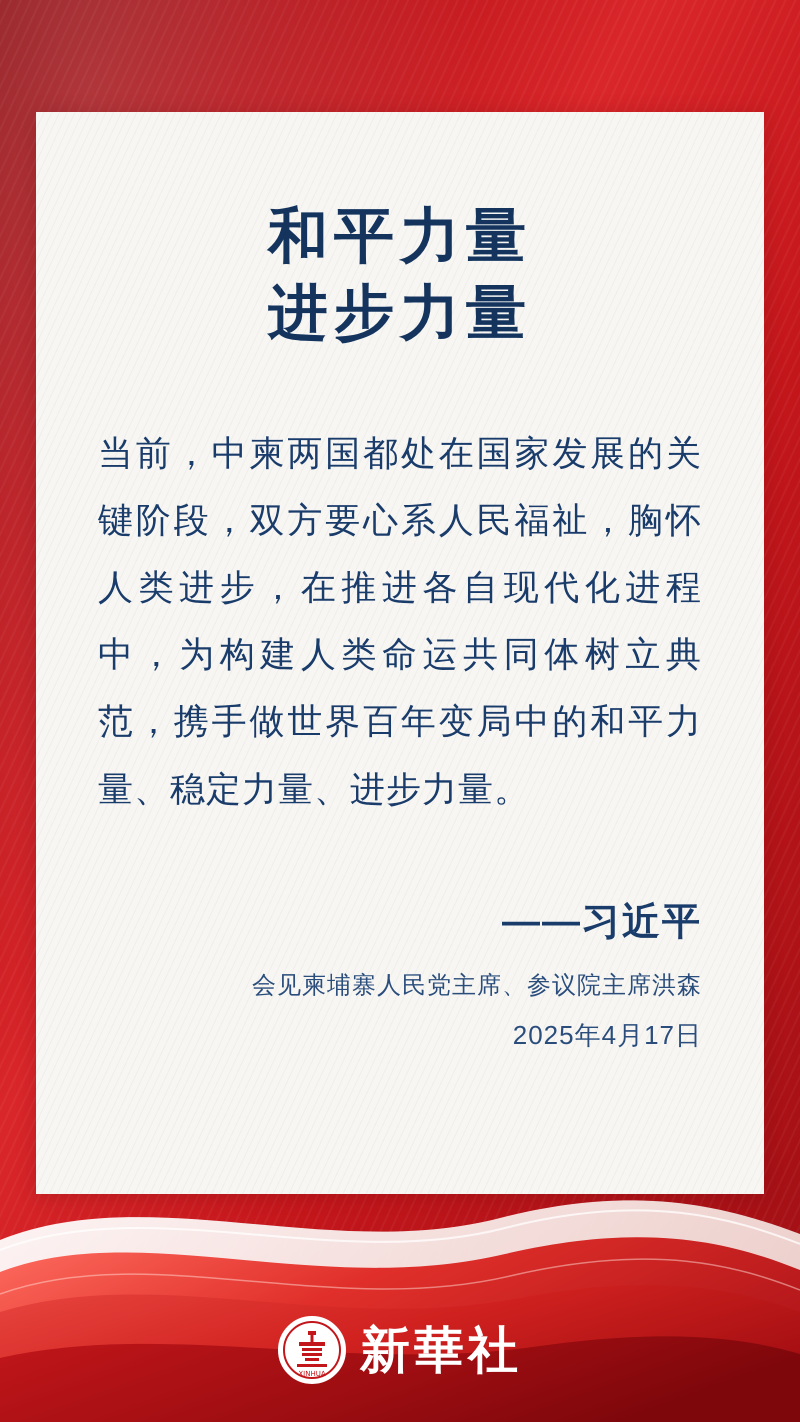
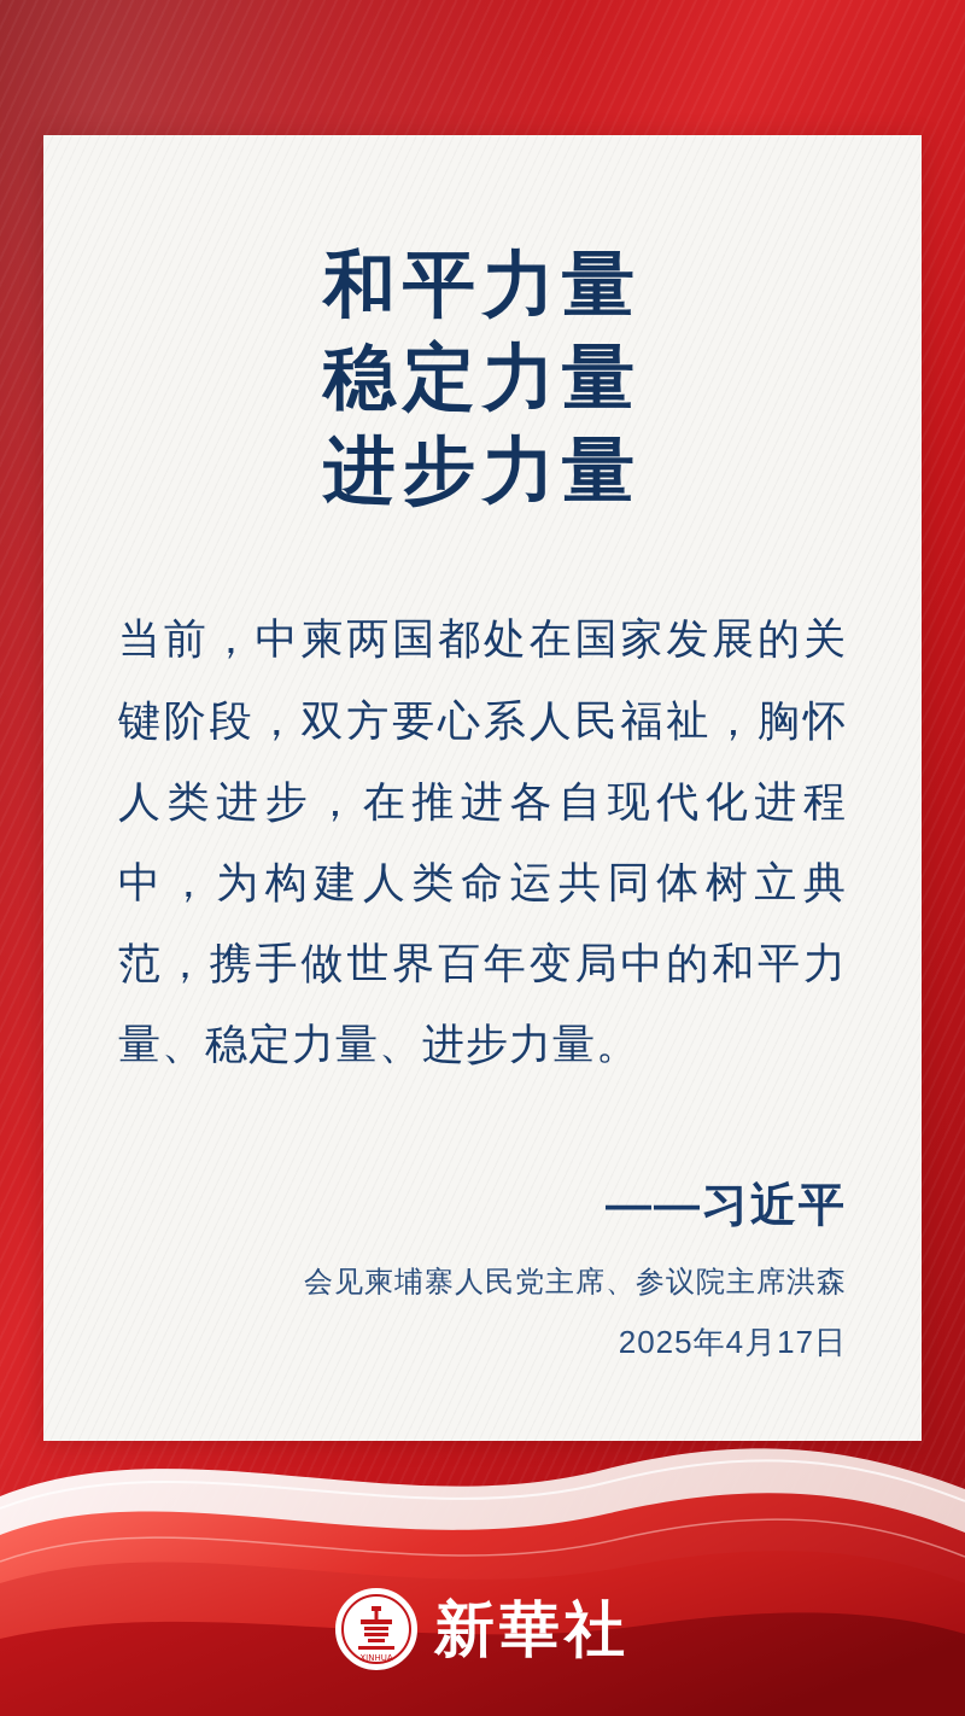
  和平力量
+ 稳定力量
  进步力量
  当前，中柬两国都处在国家发展的关键阶段，双方要心系人民福祉，胸怀人类进步，在推进各自现代化进程中，为构建人类命运共同体树立典范，携手做世界百年变局中的和平力量、稳定力量、进步力量。
  ——习近平
  会见柬埔寨人民党主席、参议院主席洪森
  2025年4月17日
  XINHUA
  新華社
